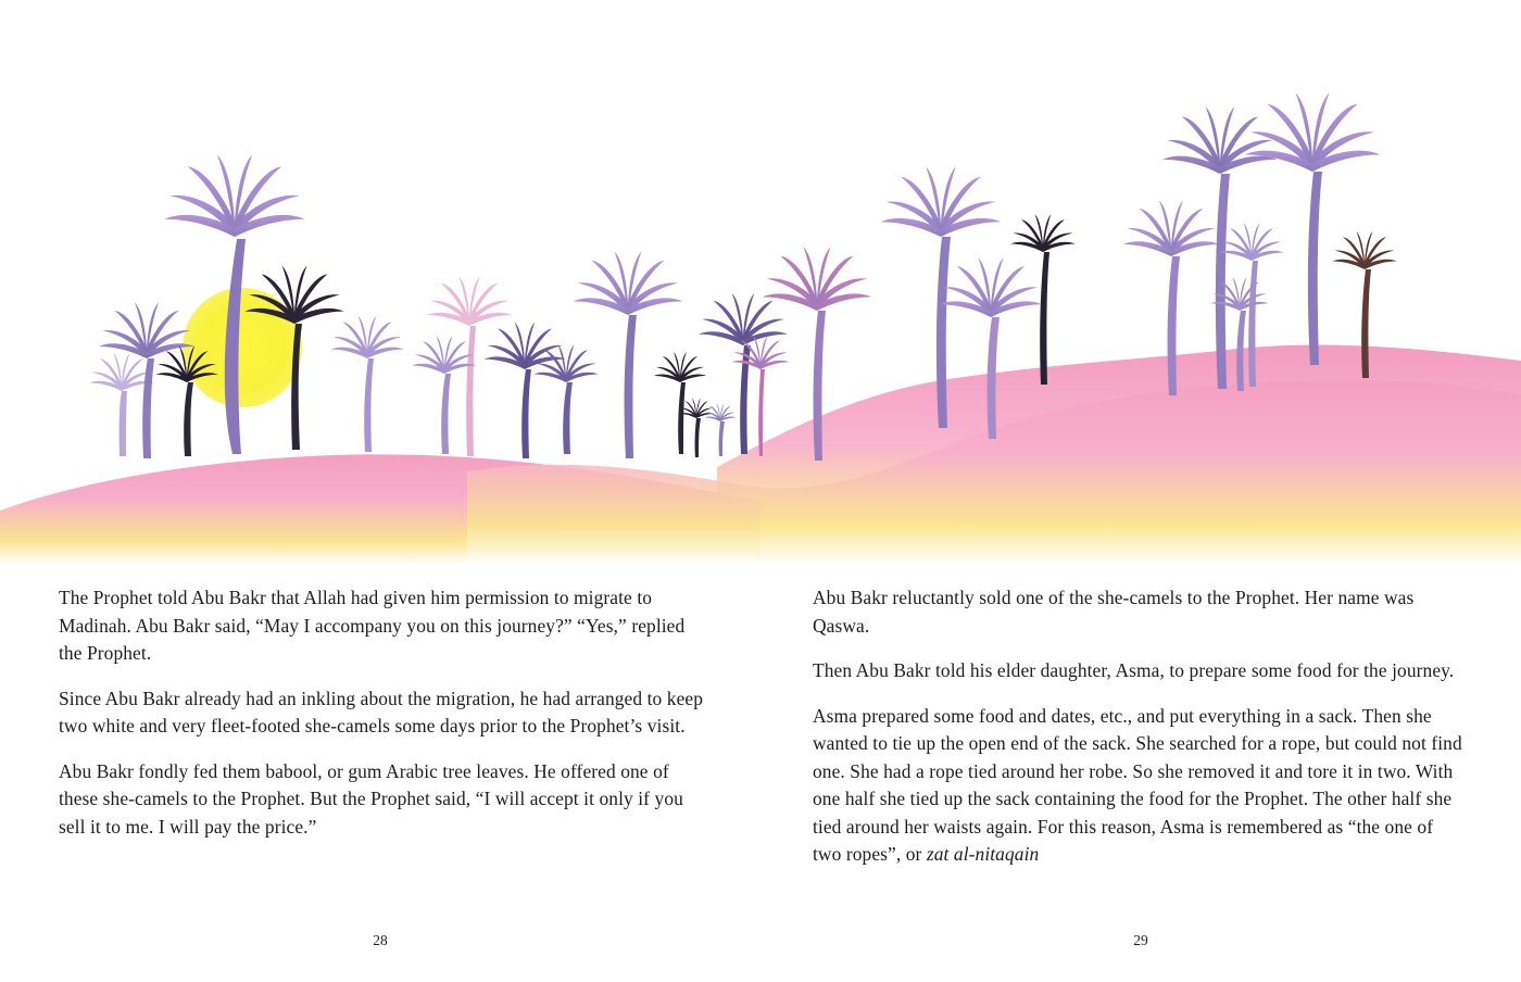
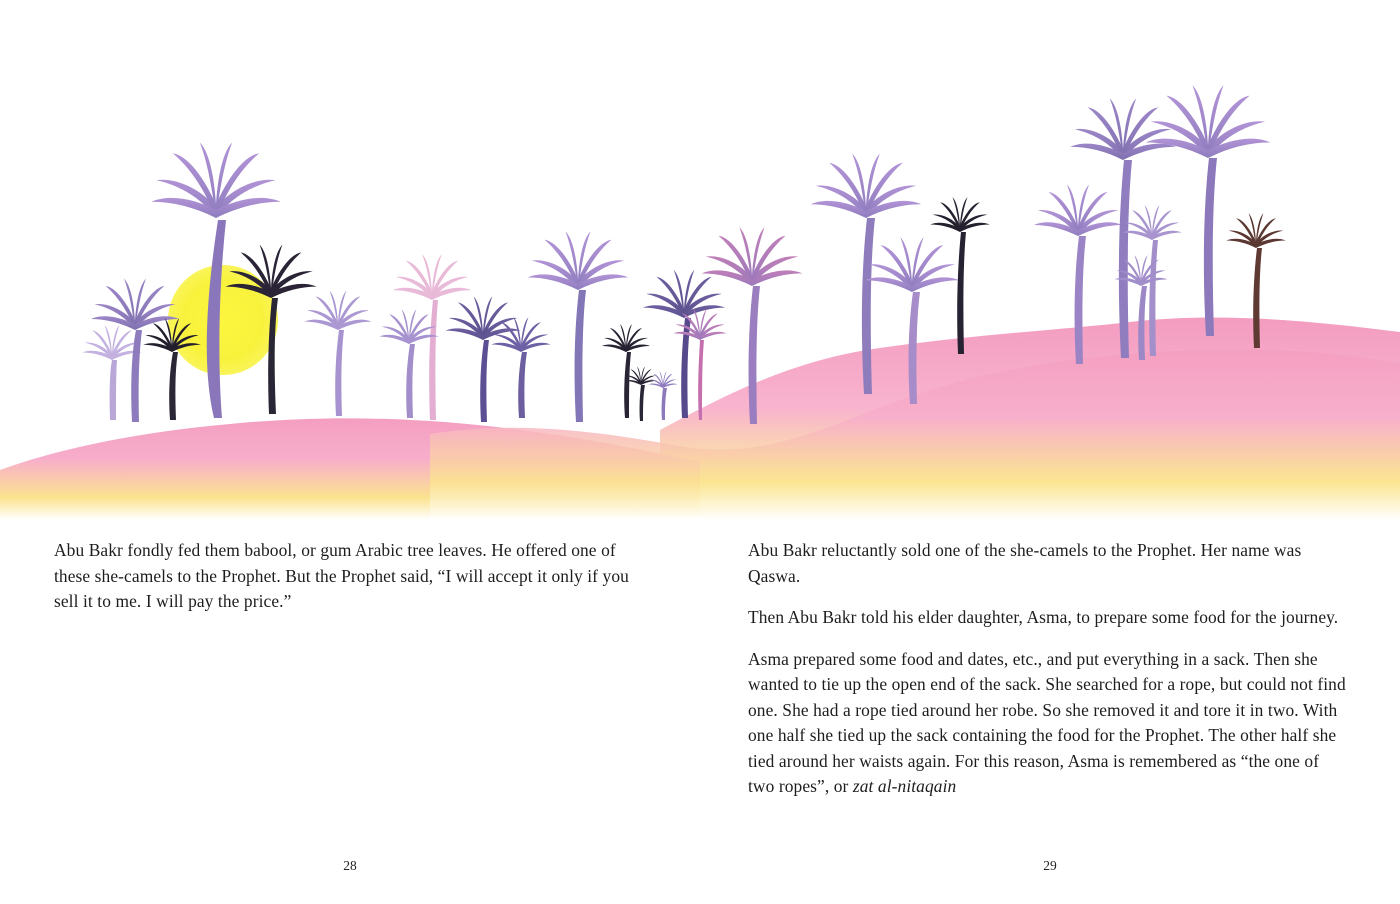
- The Prophet told Abu Bakr that Allah had given him permission to migrate to Madinah. Abu Bakr said, “May I accompany you on this journey?” “Yes,” replied the Prophet.
- Since Abu Bakr already had an inkling about the migration, he had arranged to keep two white and very fleet-footed she-camels some days prior to the Prophet’s visit.
  Abu Bakr fondly fed them babool, or gum Arabic tree leaves. He offered one of these she-camels to the Prophet. But the Prophet said, “I will accept it only if you sell it to me. I will pay the price.”
  28
  Abu Bakr reluctantly sold one of the she-camels to the Prophet. Her name was Qaswa.
  Then Abu Bakr told his elder daughter, Asma, to prepare some food for the journey.
  Asma prepared some food and dates, etc., and put everything in a sack. Then she wanted to tie up the open end of the sack. She searched for a rope, but could not find one. She had a rope tied around her robe. So she removed it and tore it in two. With one half she tied up the sack containing the food for the Prophet. The other half she tied around her waists again. For this reason, Asma is remembered as “the one of two ropes”, or zat al-nitaqain
  29
